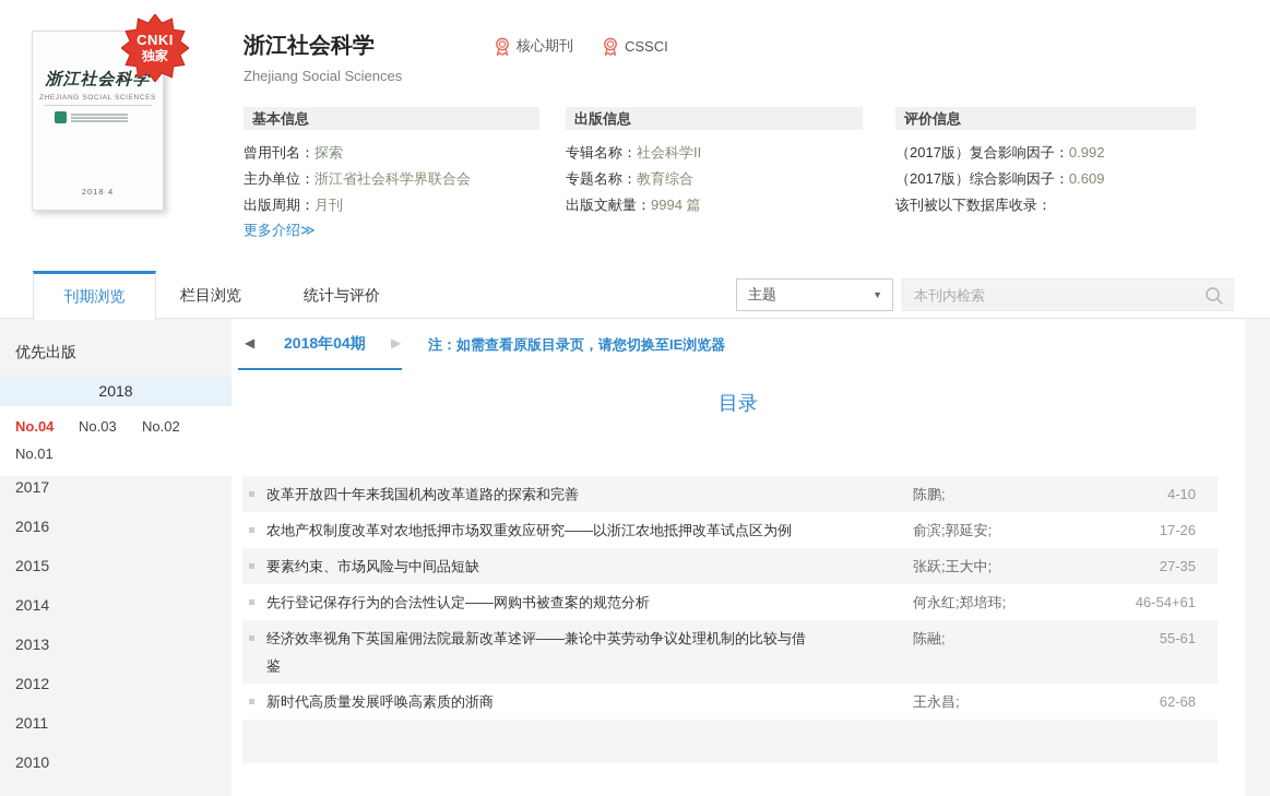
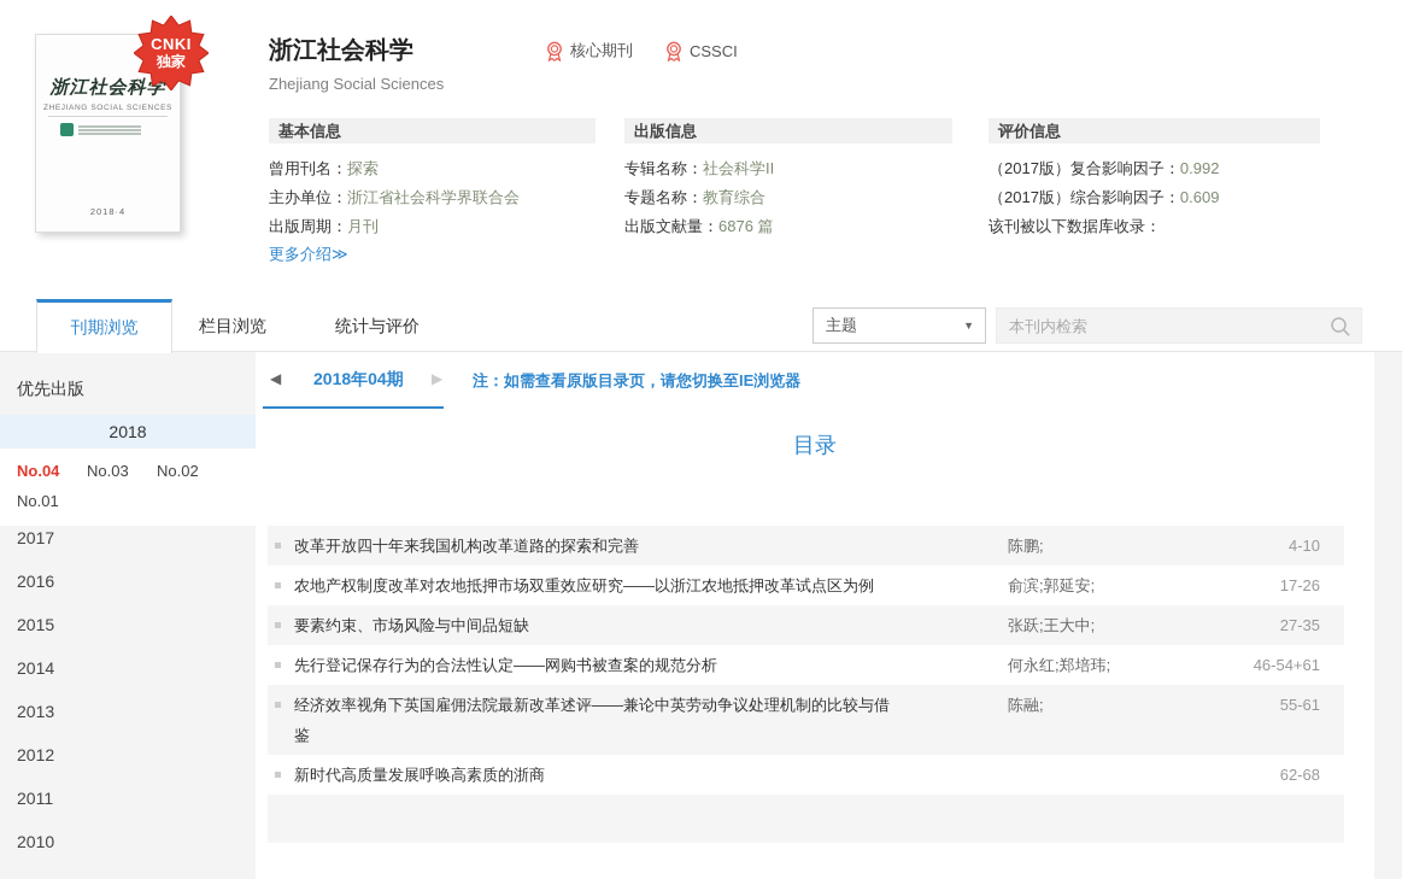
  浙江社会科学
  2018·4
  CNKI
  独家
  浙江社会科学
  Zhejiang Social Sciences
  核心期刊
  CSSCI
  基本信息
  曾用刊名：探索
  主办单位：浙江省社会科学界联合会
  出版周期：月刊
  更多介绍≫
  出版信息
  专辑名称：社会科学II
  专题名称：教育综合
- 出版文献量：9994 篇
+ 出版文献量：6876 篇
  评价信息
  （2017版）复合影响因子：0.992
  （2017版）综合影响因子：0.609
  该刊被以下数据库收录：
  刊期浏览
  栏目浏览
  统计与评价
  主题
  ▼
  本刊内检索
  优先出版
  2018
  No.04
  No.03
  No.02
  No.01
  2017
  2016
  2015
  2014
  2013
  2012
  2011
  2010
  ◀
  2018年04期
  ▶
  注：如需查看原版目录页，请您切换至IE浏览器
  目录
  改革开放四十年来我国机构改革道路的探索和完善
  陈鹏;
  4-10
  农地产权制度改革对农地抵押市场双重效应研究——以浙江农地抵押改革试点区为例
  俞滨;郭延安;
  17-26
  要素约束、市场风险与中间品短缺
  张跃;王大中;
  27-35
  先行登记保存行为的合法性认定——网购书被查案的规范分析
  何永红;郑培玮;
  46-54+61
  经济效率视角下英国雇佣法院最新改革述评——兼论中英劳动争议处理机制的比较与借鉴
  陈融;
  55-61
  新时代高质量发展呼唤高素质的浙商
- 王永昌;
  62-68
